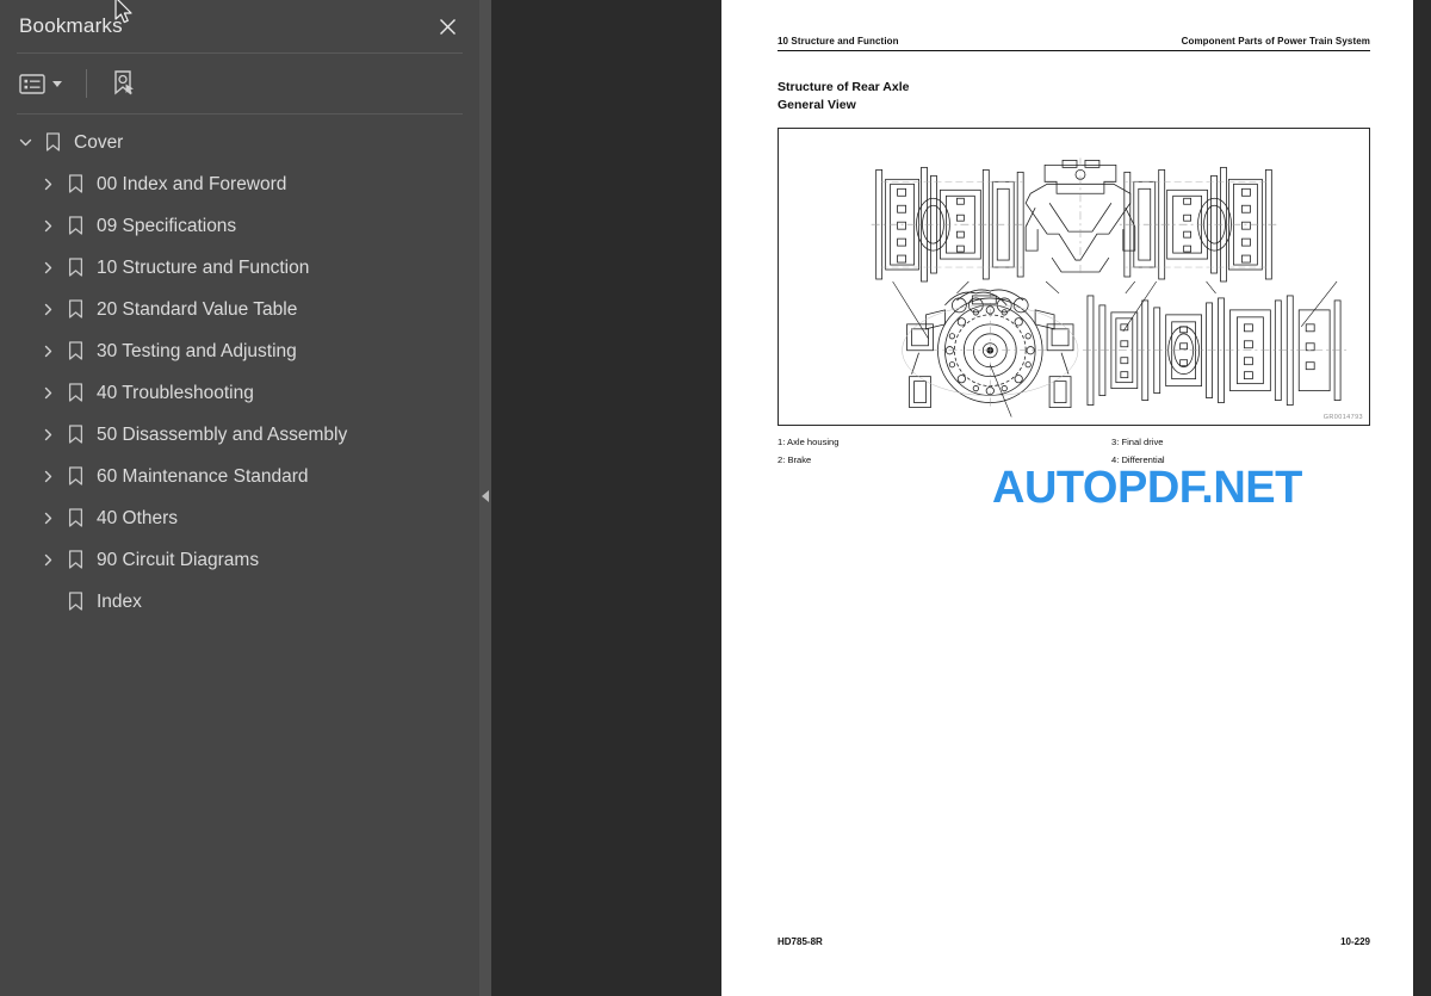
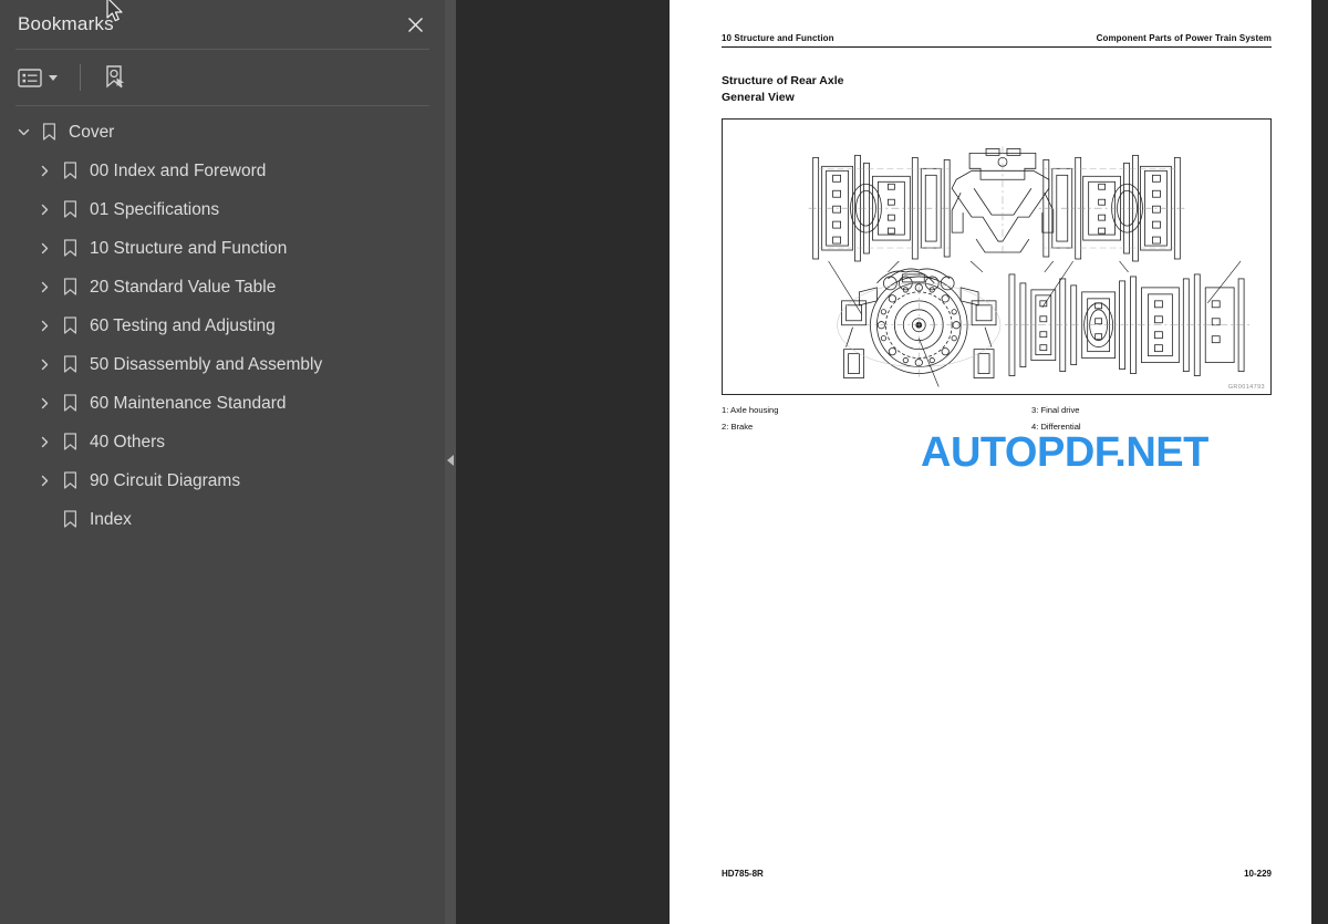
  Bookmarks
  Cover
  00 Index and Foreword
- 09 Specifications
+ 01 Specifications
  10 Structure and Function
  20 Standard Value Table
- 30 Testing and Adjusting
+ 60 Testing and Adjusting
- 40 Troubleshooting
  50 Disassembly and Assembly
  60 Maintenance Standard
  40 Others
  90 Circuit Diagrams
  Index
  10 Structure and Function
  Component Parts of Power Train System
  Structure of Rear Axle
  General View
  1: Axle housing
  3: Final drive
  2: Brake
  4: Differential
  HD785-8R
  10-229
  AUTOPDF.NET
